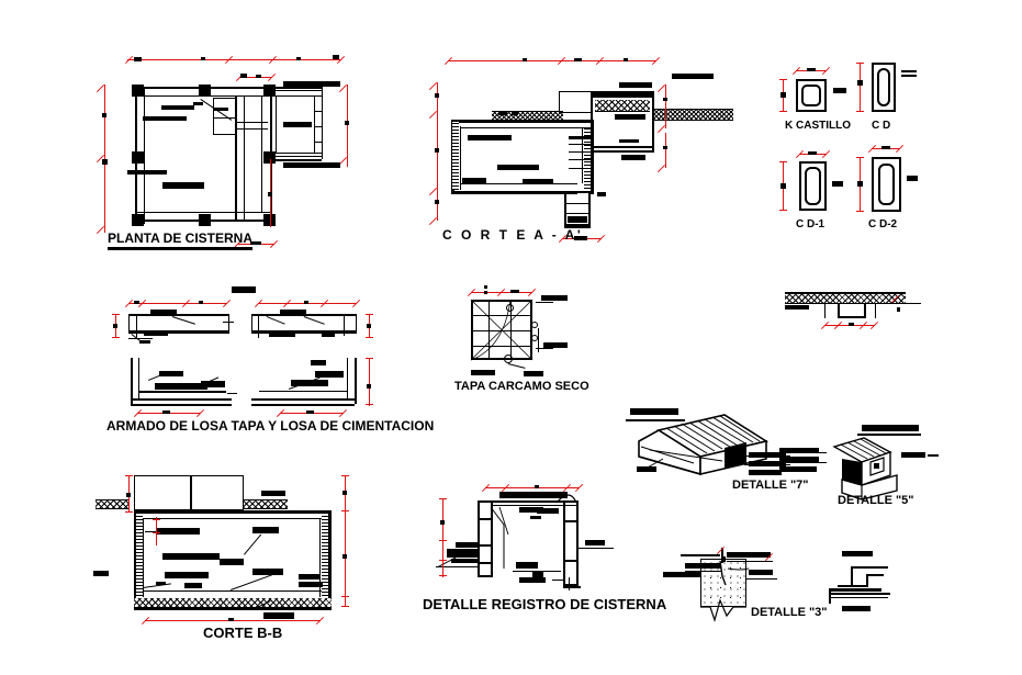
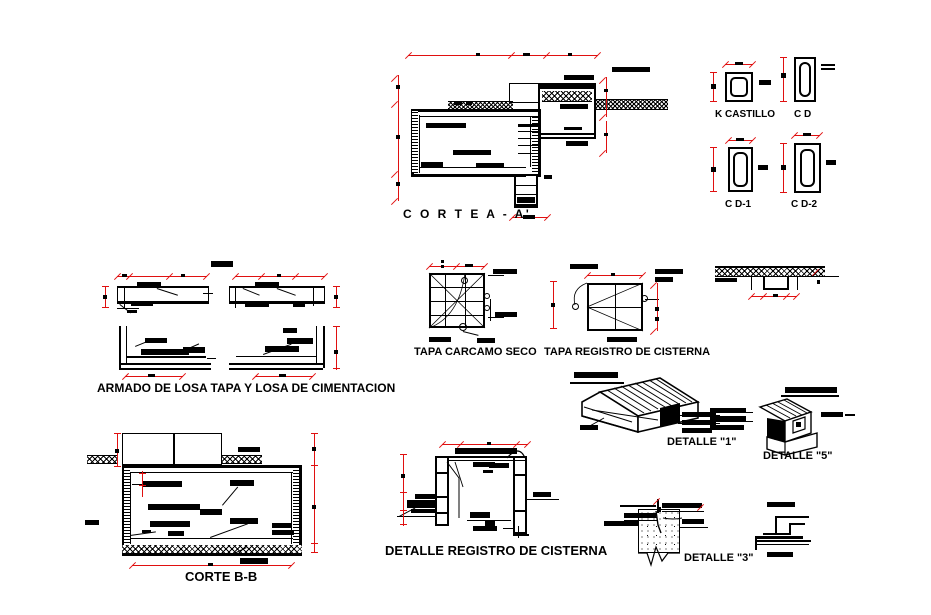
- PLANTA DE CISTERNA
  C O R T E A - A'
  K CASTILLO
  C D
  C D-1
  C D-2
  ARMADO DE LOSA TAPA Y LOSA DE CIMENTACION
  TAPA CARCAMO SECO
+ TAPA REGISTRO DE CISTERNA
- DETALLE "7"
+ DETALLE "1"
  DETALLE "5"
  CORTE B-B
  DETALLE REGISTRO DE CISTERNA
  DETALLE "3"
